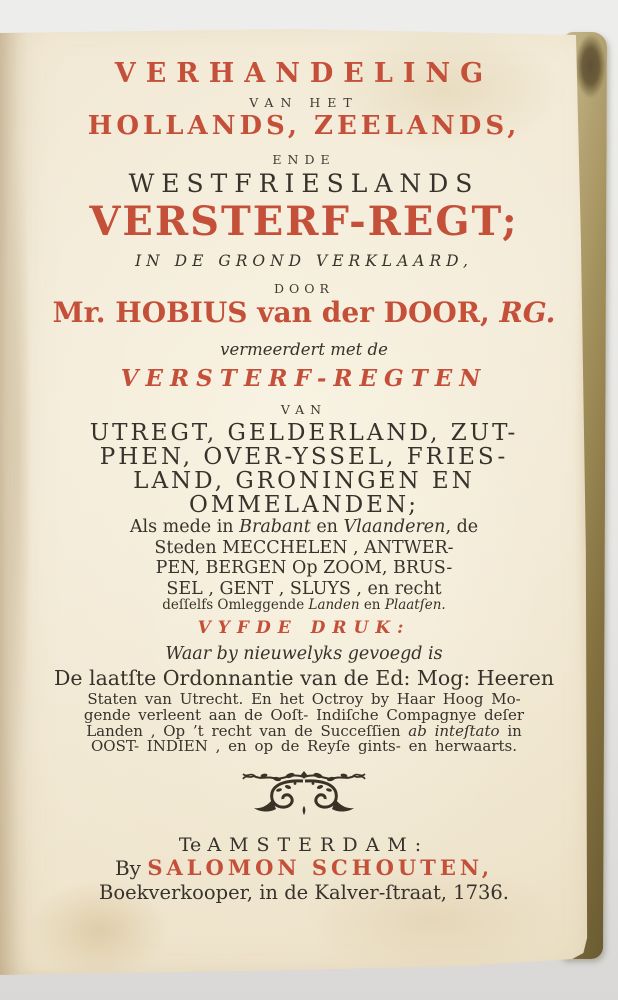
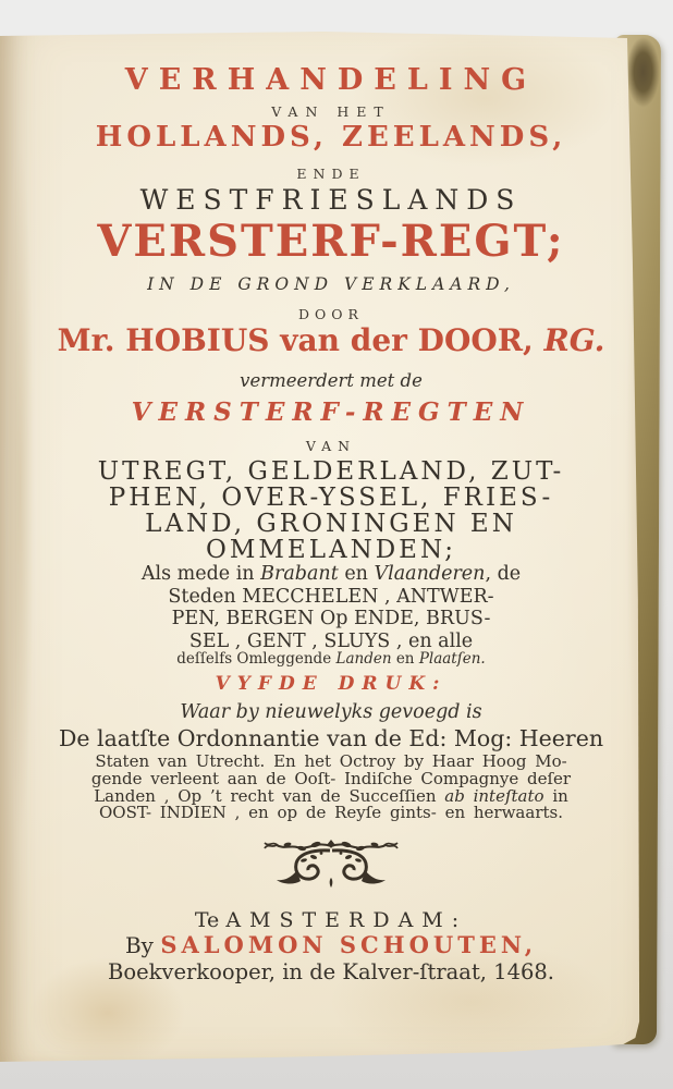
  VERHANDELING
  VAN HET
  HOLLANDS, ZEELANDS,
  ENDE
  WESTFRIESLANDS
  VERSTERF-REGT;
  IN DE GROND VERKLAARD,
  DOOR
  Mr. HOBIUS van der DOOR, RG.
  vermeerdert met de
  VERSTERF-REGTEN
  VAN
  UTREGT, GELDERLAND, ZUT-
  PHEN, OVER-YSSEL, FRIES-
  LAND, GRONINGEN EN
  OMMELANDEN;
  Als mede in Brabant en Vlaanderen, de
  Steden MECCHELEN , ANTWER-
- PEN, BERGEN Op ZOOM, BRUS-
+ PEN, BERGEN Op ENDE, BRUS-
- SEL , GENT , SLUYS , en recht
+ SEL , GENT , SLUYS , en alle
  deſſelfs Omleggende Landen en Plaatſen.
  VYFDE DRUK:
  Waar by nieuwelyks gevoegd is
  De laatſte Ordonnantie van de Ed: Mog: Heeren
  Staten van Utrecht. En het Octroy by Haar Hoog Mo-
  gende verleent aan de Ooſt- Indiſche Compagnye deſer
  Landen , Op ’t recht van de Succeſſien ab inteſtato in
  OOST- INDIEN , en op de Reyſe gints- en herwaarts.
  Te AMSTERDAM:
  By SALOMON SCHOUTEN,
- Boekverkooper, in de Kalver-ſtraat, 1736.
+ Boekverkooper, in de Kalver-ſtraat, 1468.
